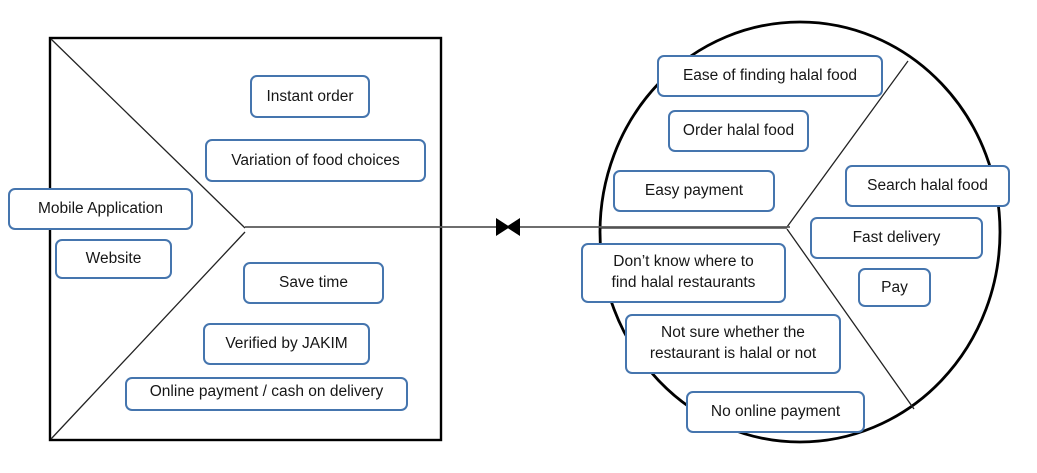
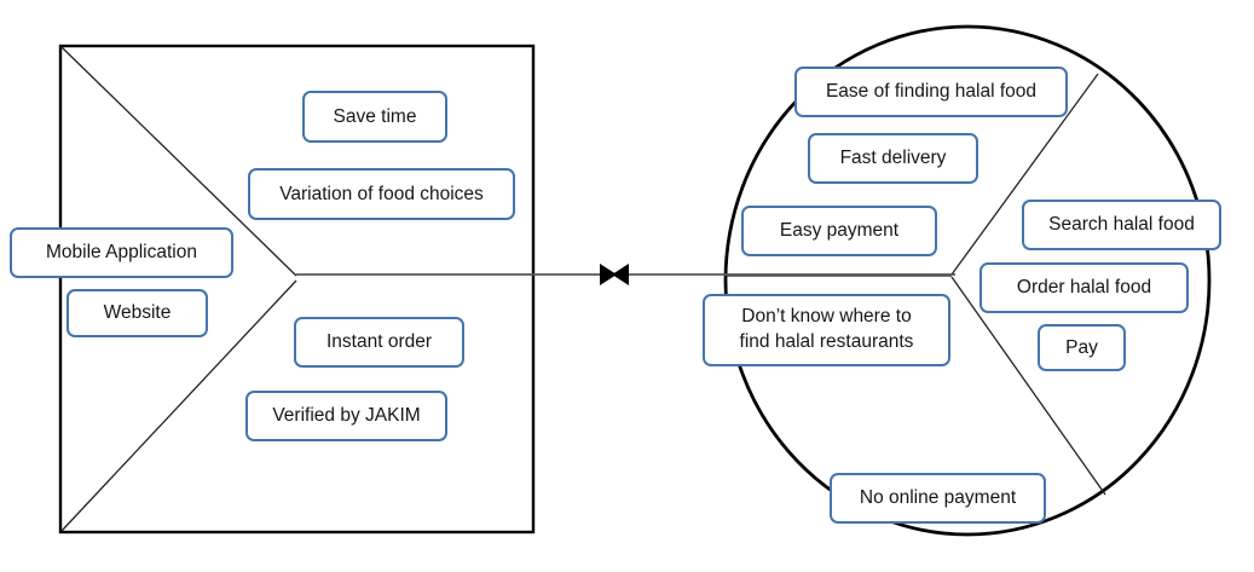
- Instant order
+ Save time
  Variation of food choices
  Mobile Application
  Website
- Save time
+ Instant order
  Verified by JAKIM
- Online payment / cash on delivery
  Ease of finding halal food
- Order halal food
+ Fast delivery
  Easy payment
  Search halal food
- Fast delivery
+ Order halal food
  Pay
  Don’t know where to
  find halal restaurants
- Not sure whether the
- restaurant is halal or not
  No online payment
